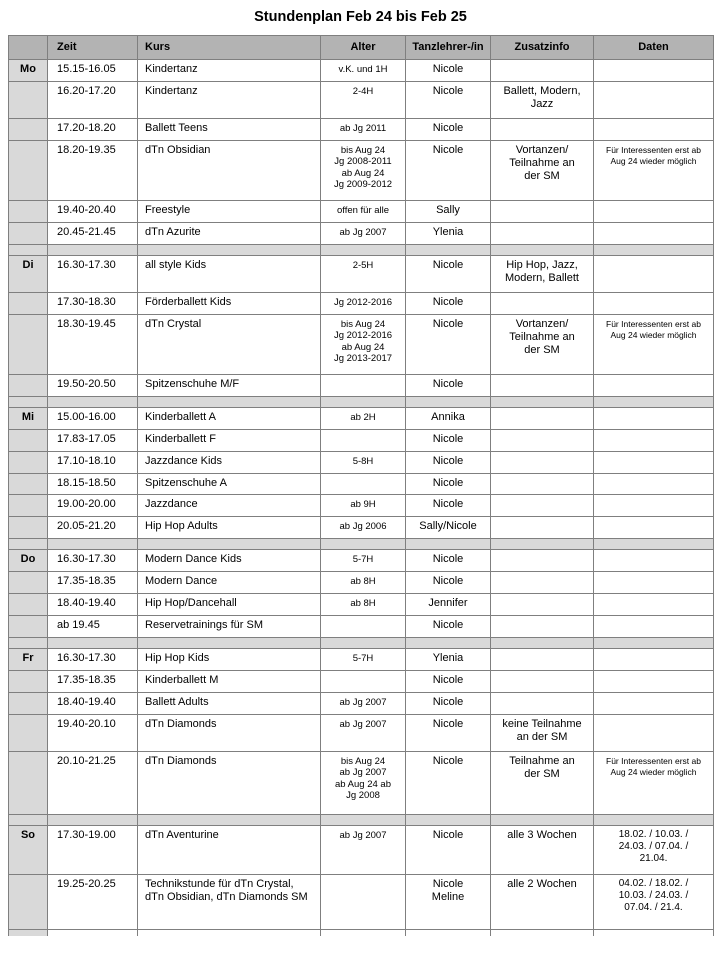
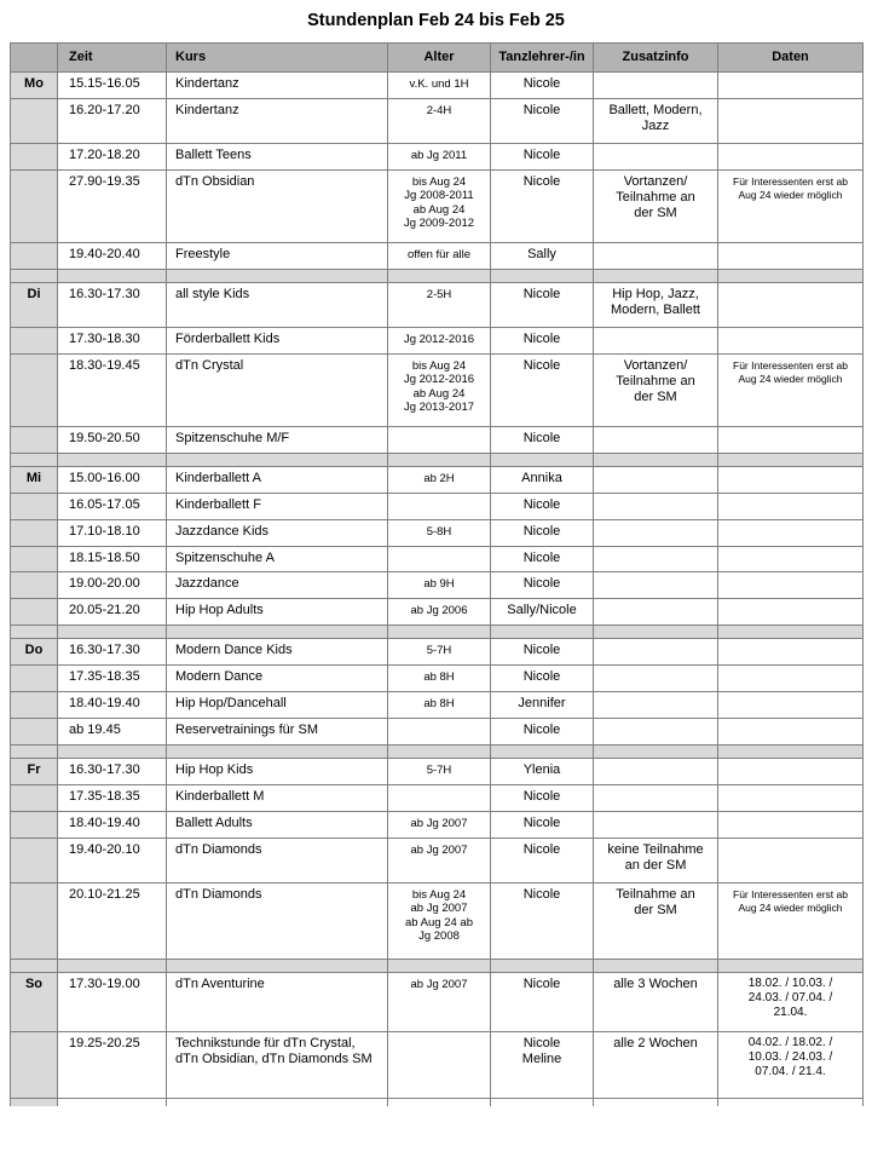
  Stundenplan Feb 24 bis Feb 25
  	Zeit	Kurs	Alter	Tanzlehrer-/in	Zusatzinfo	Daten
  Mo	15.15-16.05	Kindertanz	v.K. und 1H	Nicole
  	16.20-17.20	Kindertanz	2-4H	Nicole	Ballett, Modern, Jazz
  	17.20-18.20	Ballett Teens	ab Jg 2011	Nicole
- 	18.20-19.35	dTn Obsidian	bis Aug 24 Jg 2008-2011 ab Aug 24 Jg 2009-2012	Nicole	Vortanzen/ Teilnahme an der SM	Für Interessenten erst ab Aug 24 wieder möglich
+ 	27.90-19.35	dTn Obsidian	bis Aug 24 Jg 2008-2011 ab Aug 24 Jg 2009-2012	Nicole	Vortanzen/ Teilnahme an der SM	Für Interessenten erst ab Aug 24 wieder möglich
  	19.40-20.40	Freestyle	offen für alle	Sally
- 	20.45-21.45	dTn Azurite	ab Jg 2007	Ylenia
  Di	16.30-17.30	all style Kids	2-5H	Nicole	Hip Hop, Jazz, Modern, Ballett
  	17.30-18.30	Förderballett Kids	Jg 2012-2016	Nicole
  	18.30-19.45	dTn Crystal	bis Aug 24 Jg 2012-2016 ab Aug 24 Jg 2013-2017	Nicole	Vortanzen/ Teilnahme an der SM	Für Interessenten erst ab Aug 24 wieder möglich
  	19.50-20.50	Spitzenschuhe M/F		Nicole
  Mi	15.00-16.00	Kinderballett A	ab 2H	Annika
- 	17.83-17.05	Kinderballett F		Nicole
+ 	16.05-17.05	Kinderballett F		Nicole
  	17.10-18.10	Jazzdance Kids	5-8H	Nicole
  	18.15-18.50	Spitzenschuhe A		Nicole
  	19.00-20.00	Jazzdance	ab 9H	Nicole
  	20.05-21.20	Hip Hop Adults	ab Jg 2006	Sally/Nicole
  Do	16.30-17.30	Modern Dance Kids	5-7H	Nicole
  	17.35-18.35	Modern Dance	ab 8H	Nicole
  	18.40-19.40	Hip Hop/Dancehall	ab 8H	Jennifer
  	ab 19.45	Reservetrainings für SM		Nicole
  Fr	16.30-17.30	Hip Hop Kids	5-7H	Ylenia
  	17.35-18.35	Kinderballett M		Nicole
  	18.40-19.40	Ballett Adults	ab Jg 2007	Nicole
  	19.40-20.10	dTn Diamonds	ab Jg 2007	Nicole	keine Teilnahme an der SM
  	20.10-21.25	dTn Diamonds	bis Aug 24 ab Jg 2007 ab Aug 24 ab Jg 2008	Nicole	Teilnahme an der SM	Für Interessenten erst ab Aug 24 wieder möglich
  So	17.30-19.00	dTn Aventurine	ab Jg 2007	Nicole	alle 3 Wochen	18.02. / 10.03. / 24.03. / 07.04. / 21.04.
  	19.25-20.25	Technikstunde für dTn Crystal, dTn Obsidian, dTn Diamonds SM		Nicole Meline	alle 2 Wochen	04.02. / 18.02. / 10.03. / 24.03. / 07.04. / 21.4.
